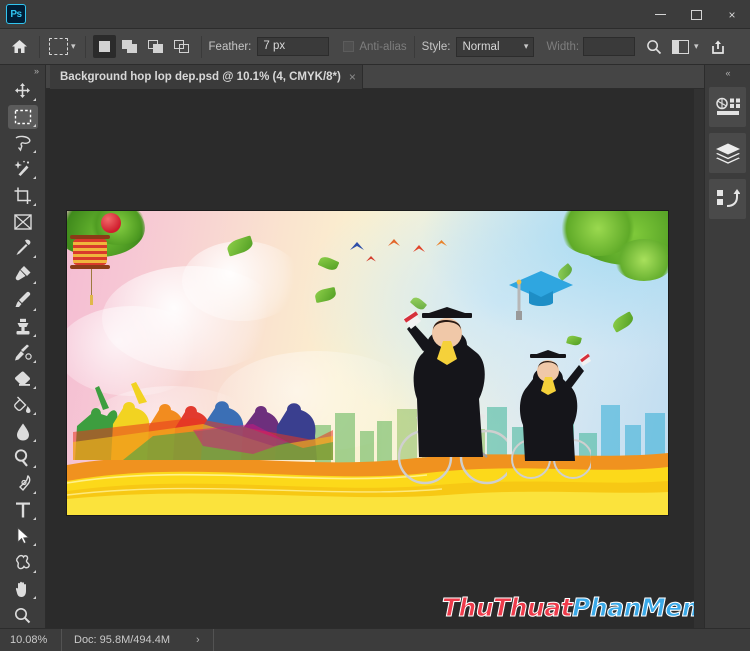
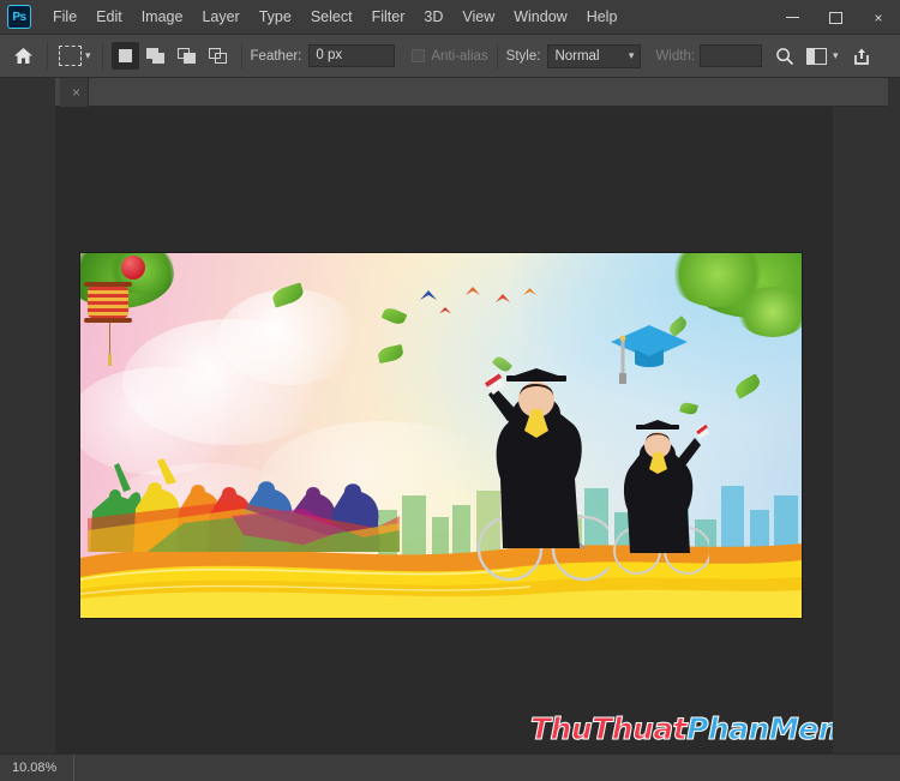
  Ps
+ File
+ Edit
+ Image
+ Layer
+ Type
+ Select
+ Filter
+ 3D
+ View
+ Window
+ Help
  ×
  ▾
  Feather:
- 7 px
+ 0 px
  Anti-alias
  Style:
  Normal
  ▾
  Width:
  ▾
- Background hop lop dep.psd @ 10.1% (4, CMYK/8*)
  ×
- »
- «
  ThuThuatPhanMe
  10.08%
- Doc: 95.8M/494.4M
- ›
